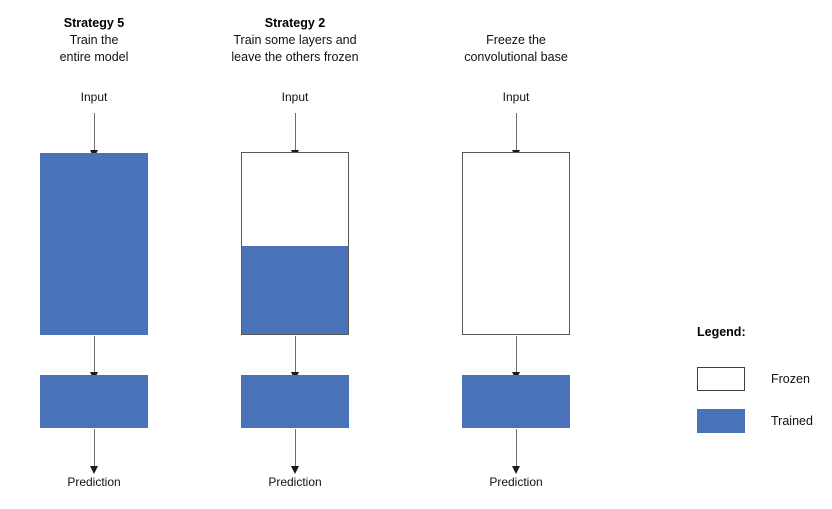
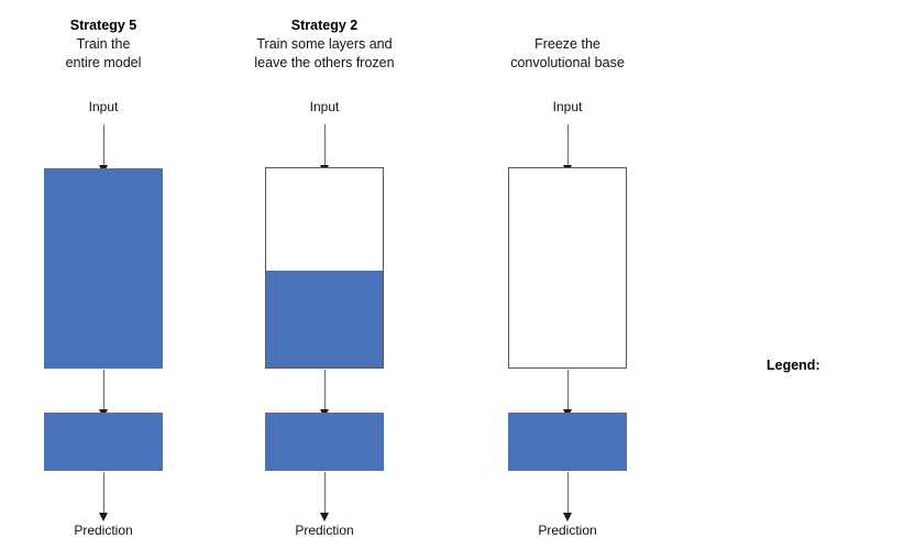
  Strategy 5
  Train the
  entire model
  Input
  Prediction
  Strategy 2
  Train some layers and
  leave the others frozen
  Input
  Prediction
  Freeze the
  convolutional base
  Input
  Prediction
  Legend:
- Frozen
- Trained
